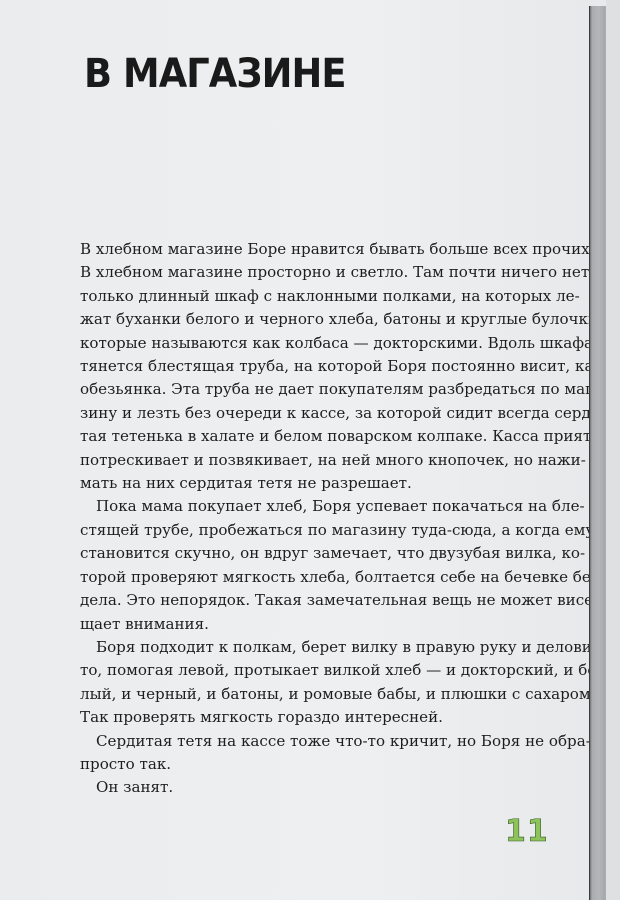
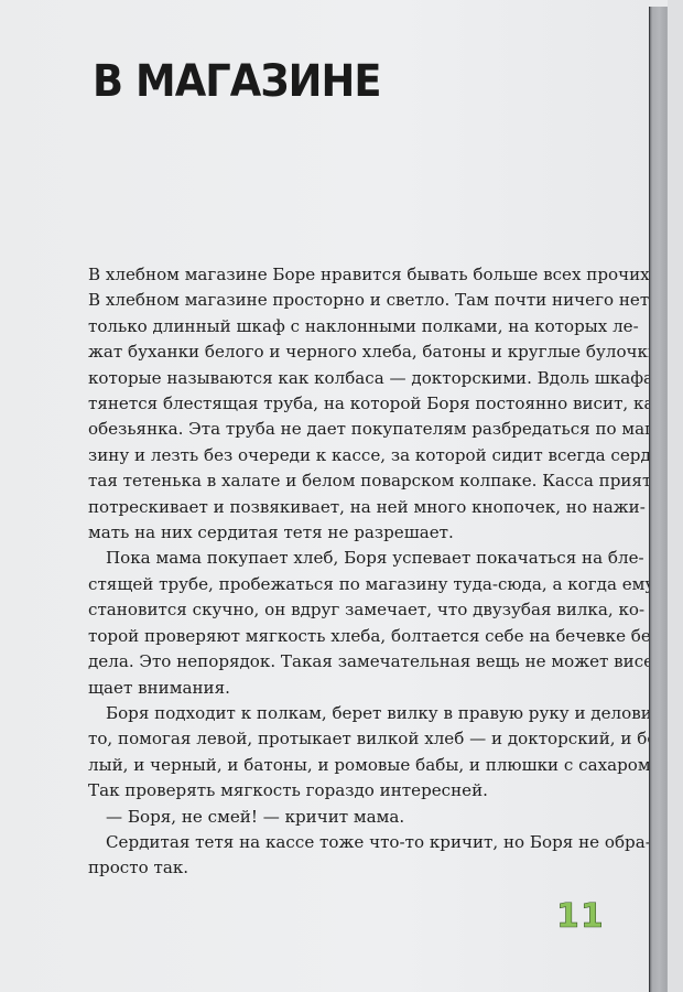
  В МАГАЗИНЕ
  В хлебном магазине Боре нравится бывать больше всех прочих
  В хлебном магазине просторно и светло. Там почти ничего нет
  только длинный шкаф с наклонными полками, на которых ле-
  жат буханки белого и черного хлеба, батоны и круглые булочк
  которые называются как колбаса — докторскими. Вдоль шкаф
  тянется блестящая труба, на которой Боря постоянно висит, к
  обезьянка. Эта труба не дает покупателям разбредаться по ма
  зину и лезть без очереди к кассе, за которой сидит всегда серд
  тая тетенька в халате и белом поварском колпаке. Касса прият
  потрескивает и позвякивает, на ней много кнопочек, но нажи-
  мать на них сердитая тетя не разрешает.
  Пока мама покупает хлеб, Боря успевает покачаться на бле-
  стящей трубе, пробежаться по магазину туда-сюда, а когда ем
  становится скучно, он вдруг замечает, что двузубая вилка, ко-
  торой проверяют мягкость хлеба, болтается себе на бечевке бе
  дела. Это непорядок. Такая замечательная вещь не может вис
  щает внимания.
  Боря подходит к полкам, берет вилку в правую руку и делови
  то, помогая левой, протыкает вилкой хлеб — и докторский, и б
  лый, и черный, и батоны, и ромовые бабы, и плюшки с сахаром
  Так проверять мягкость гораздо интересней.
+ — Боря, не смей! — кричит мама.
  Сердитая тетя на кассе тоже что-то кричит, но Боря не обра
  просто так.
- Он занят.
  11
